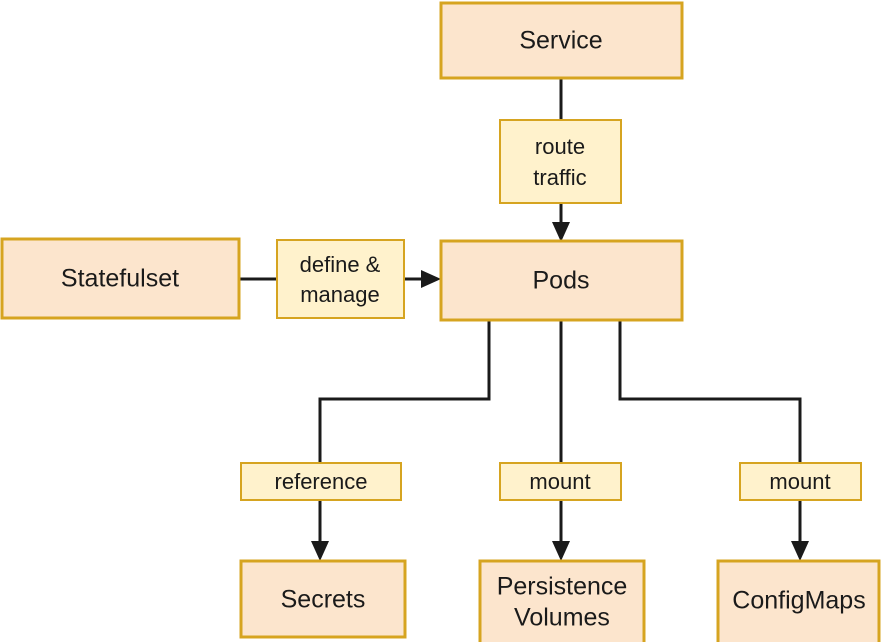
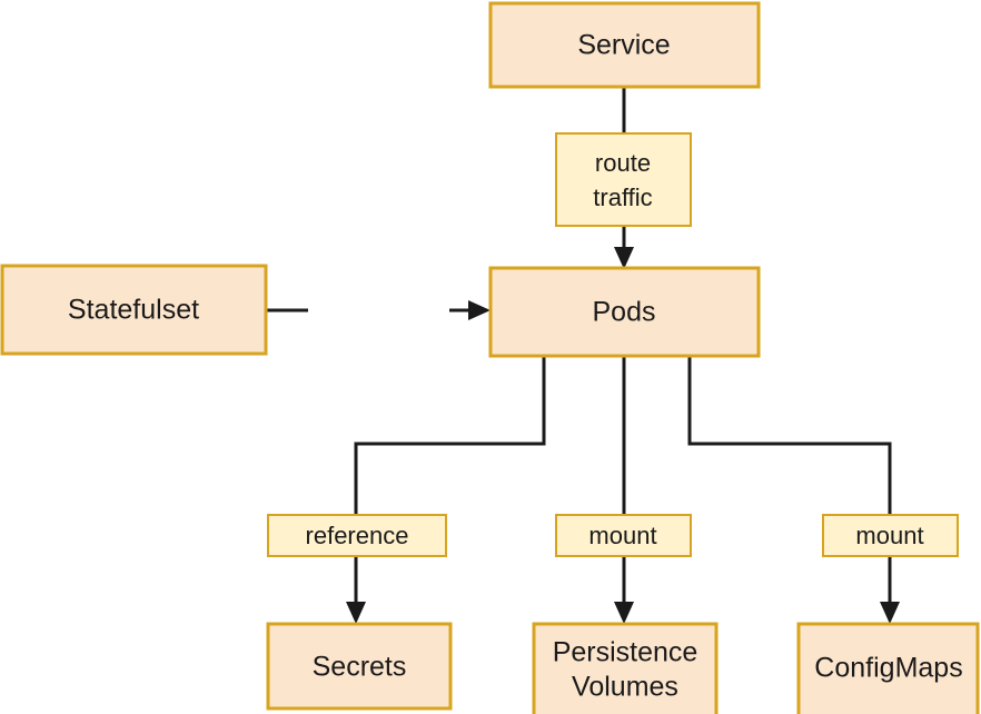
  Service
  Statefulset
  Pods
  Secrets
  Persistence
  Volumes
  ConfigMaps
  route
  traffic
- define &
- manage
  reference
  mount
  mount
